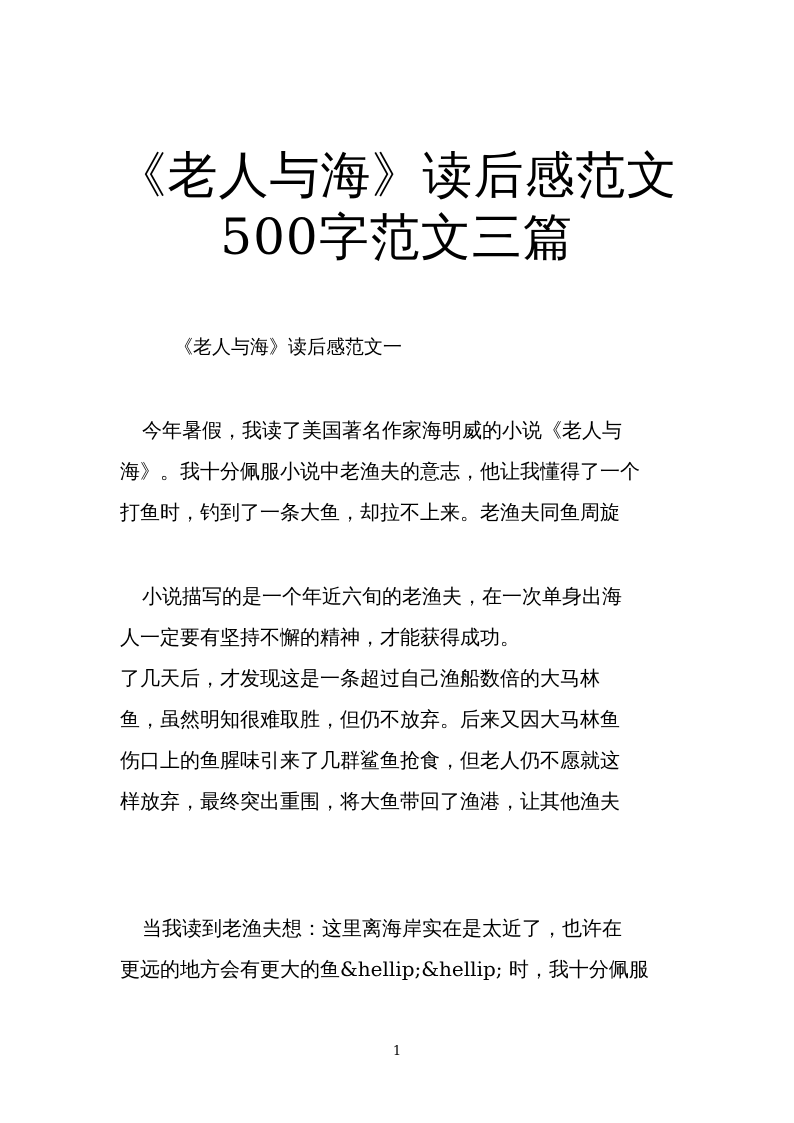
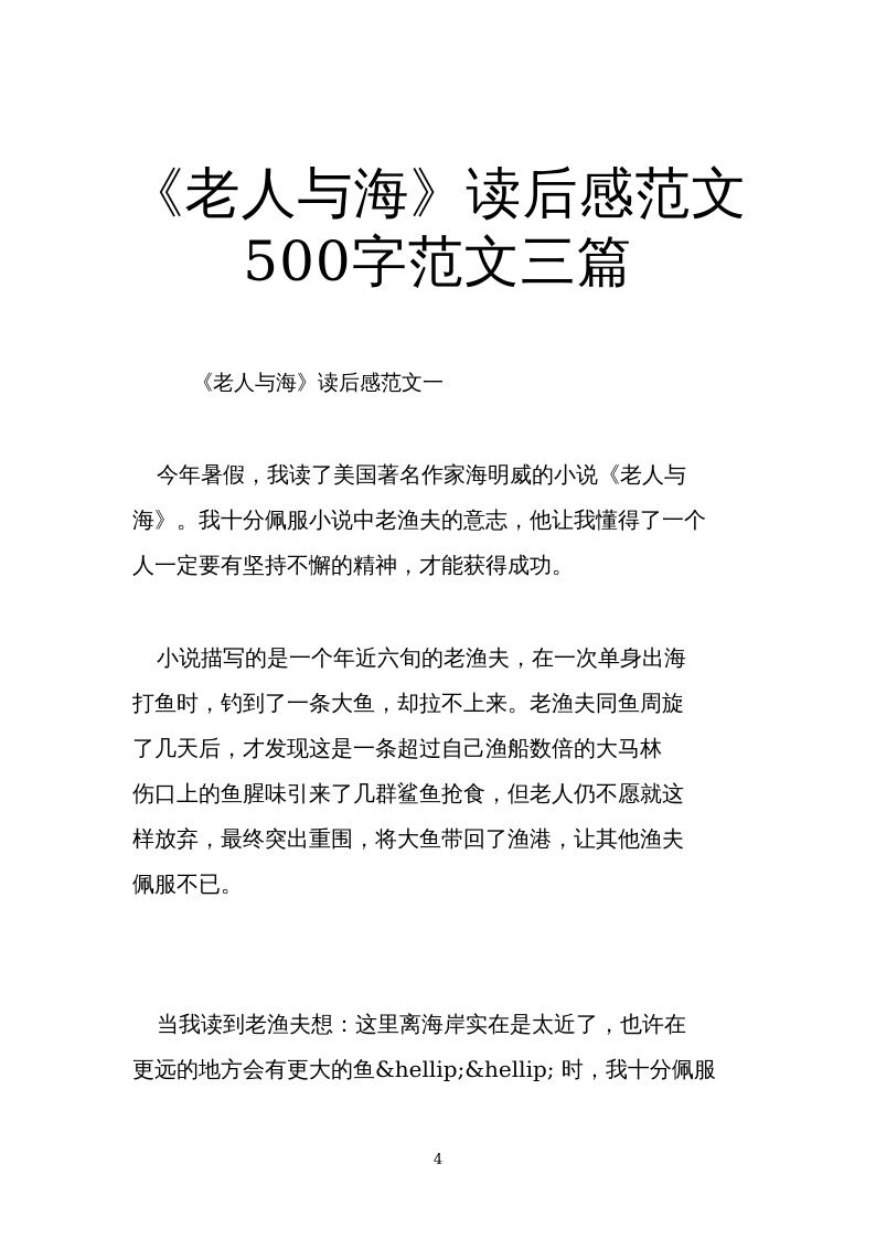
  《老人与海》读后感范文
  500字范文三篇
  《老人与海》读后感范文一
  今年暑假，我读了美国著名作家海明威的小说《老人与
  海》。我十分佩服小说中老渔夫的意志，他让我懂得了一个
- 打鱼时，钓到了一条大鱼，却拉不上来。老渔夫同鱼周旋
+ 人一定要有坚持不懈的精神，才能获得成功。
  小说描写的是一个年近六旬的老渔夫，在一次单身出海
- 人一定要有坚持不懈的精神，才能获得成功。
+ 打鱼时，钓到了一条大鱼，却拉不上来。老渔夫同鱼周旋
  了几天后，才发现这是一条超过自己渔船数倍的大马林
- 鱼，虽然明知很难取胜，但仍不放弃。后来又因大马林鱼
  伤口上的鱼腥味引来了几群鲨鱼抢食，但老人仍不愿就这
  样放弃，最终突出重围，将大鱼带回了渔港，让其他渔夫
+ 佩服不已。
  当我读到老渔夫想：这里离海岸实在是太近了，也许在
  更远的地方会有更大的鱼&hellip;&hellip; 时，我十分佩服
- 1
+ 4
